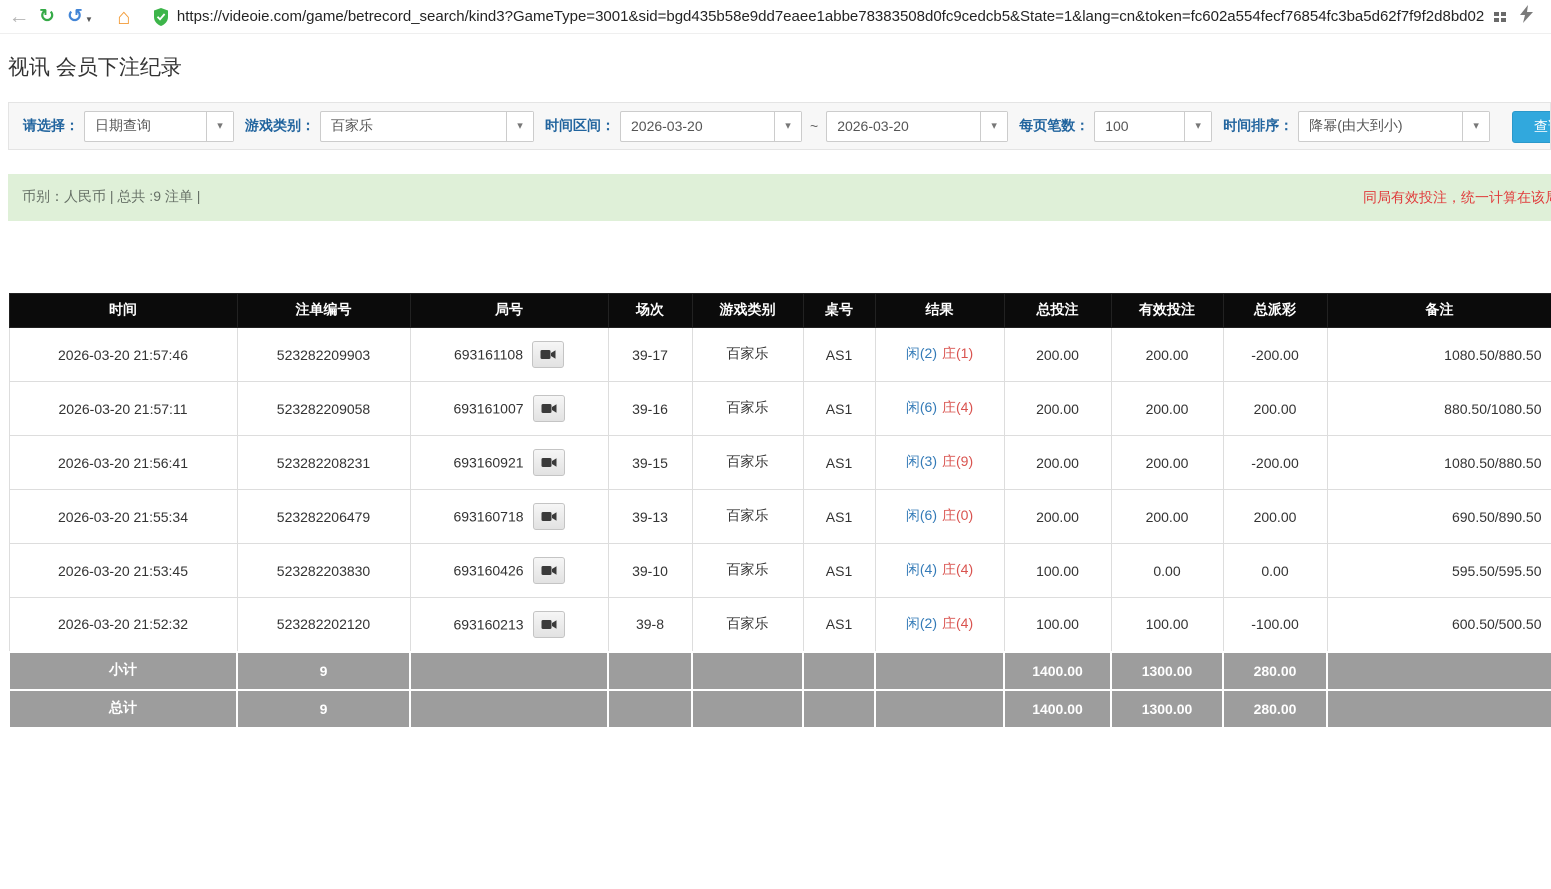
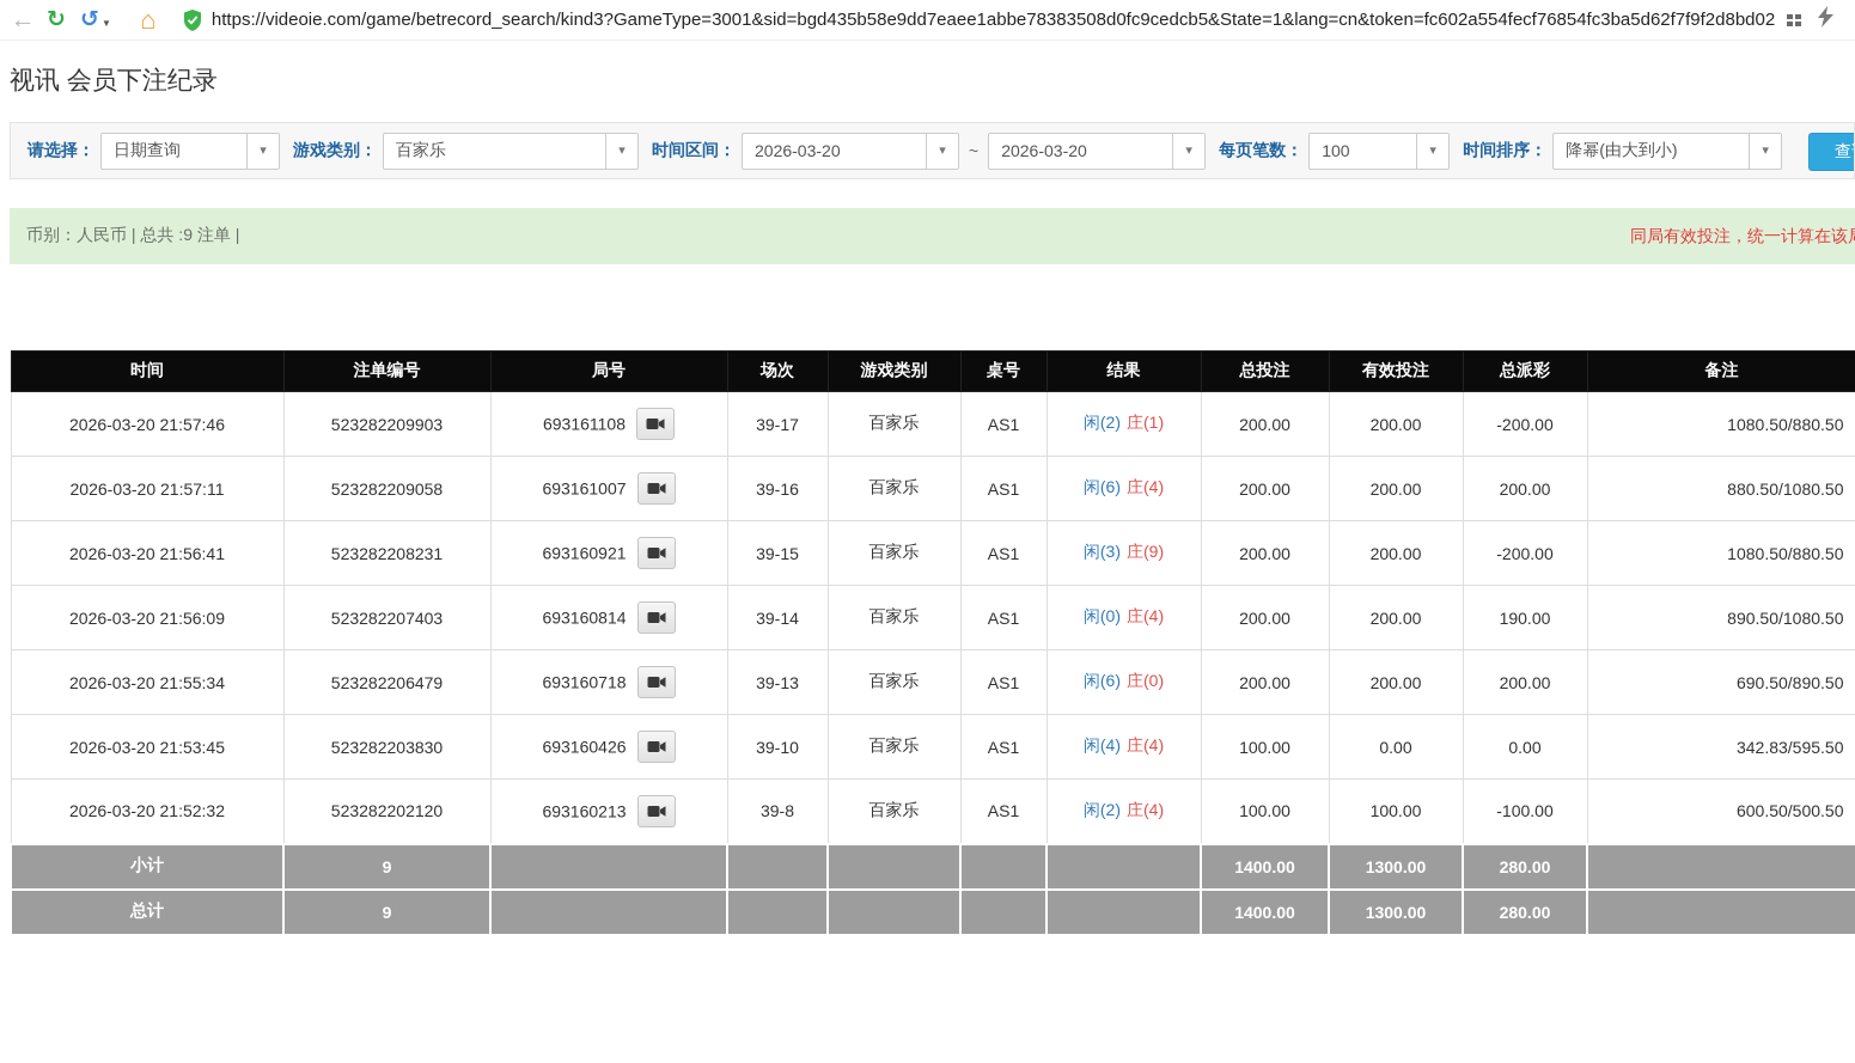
  ←
  ↻
  ↺
  ▼
  ⌂
  https://videoie.com/game/betrecord_search/kind3?GameType=3001&sid=bgd435b58e9dd7eaee1abbe78383508d0fc9cedcb5&State=1&lang=cn&token=fc602a554fecf76854fc3ba5d62f7f9f2d8bd02
  视讯 会员下注纪录
  请选择：
  日期查询
  ▾
  游戏类别：
  百家乐
  ▾
  时间区间：
  2026-03-20
  ▾
  ~
  2026-03-20
  ▾
  每页笔数：
  100
  ▾
  时间排序：
  降幂(由大到小)
  ▾
  币别：人民币 | 总共 :9 注单 |
  同局有效投注，统一计算在该
  时间	注单编号	局号	场次	游戏类别	桌号	结果	总投注	有效投注	总派彩	备注
  2026-03-20 21:57:46	523282209903	693161108	39-17	百家乐	AS1	闲(2) 庄(1)	200.00	200.00	-200.00	1080.50/880.50
  2026-03-20 21:57:11	523282209058	693161007	39-16	百家乐	AS1	闲(6) 庄(4)	200.00	200.00	200.00	880.50/1080.50
  2026-03-20 21:56:41	523282208231	693160921	39-15	百家乐	AS1	闲(3) 庄(9)	200.00	200.00	-200.00	1080.50/880.50
+ 2026-03-20 21:56:09	523282207403	693160814	39-14	百家乐	AS1	闲(0) 庄(4)	200.00	200.00	190.00	890.50/1080.50
  2026-03-20 21:55:34	523282206479	693160718	39-13	百家乐	AS1	闲(6) 庄(0)	200.00	200.00	200.00	690.50/890.50
- 2026-03-20 21:53:45	523282203830	693160426	39-10	百家乐	AS1	闲(4) 庄(4)	100.00	0.00	0.00	595.50/595.50
+ 2026-03-20 21:53:45	523282203830	693160426	39-10	百家乐	AS1	闲(4) 庄(4)	100.00	0.00	0.00	342.83/595.50
  2026-03-20 21:52:32	523282202120	693160213	39-8	百家乐	AS1	闲(2) 庄(4)	100.00	100.00	-100.00	600.50/500.50
  小计	9						1400.00	1300.00	280.00
  总计	9						1400.00	1300.00	280.00
